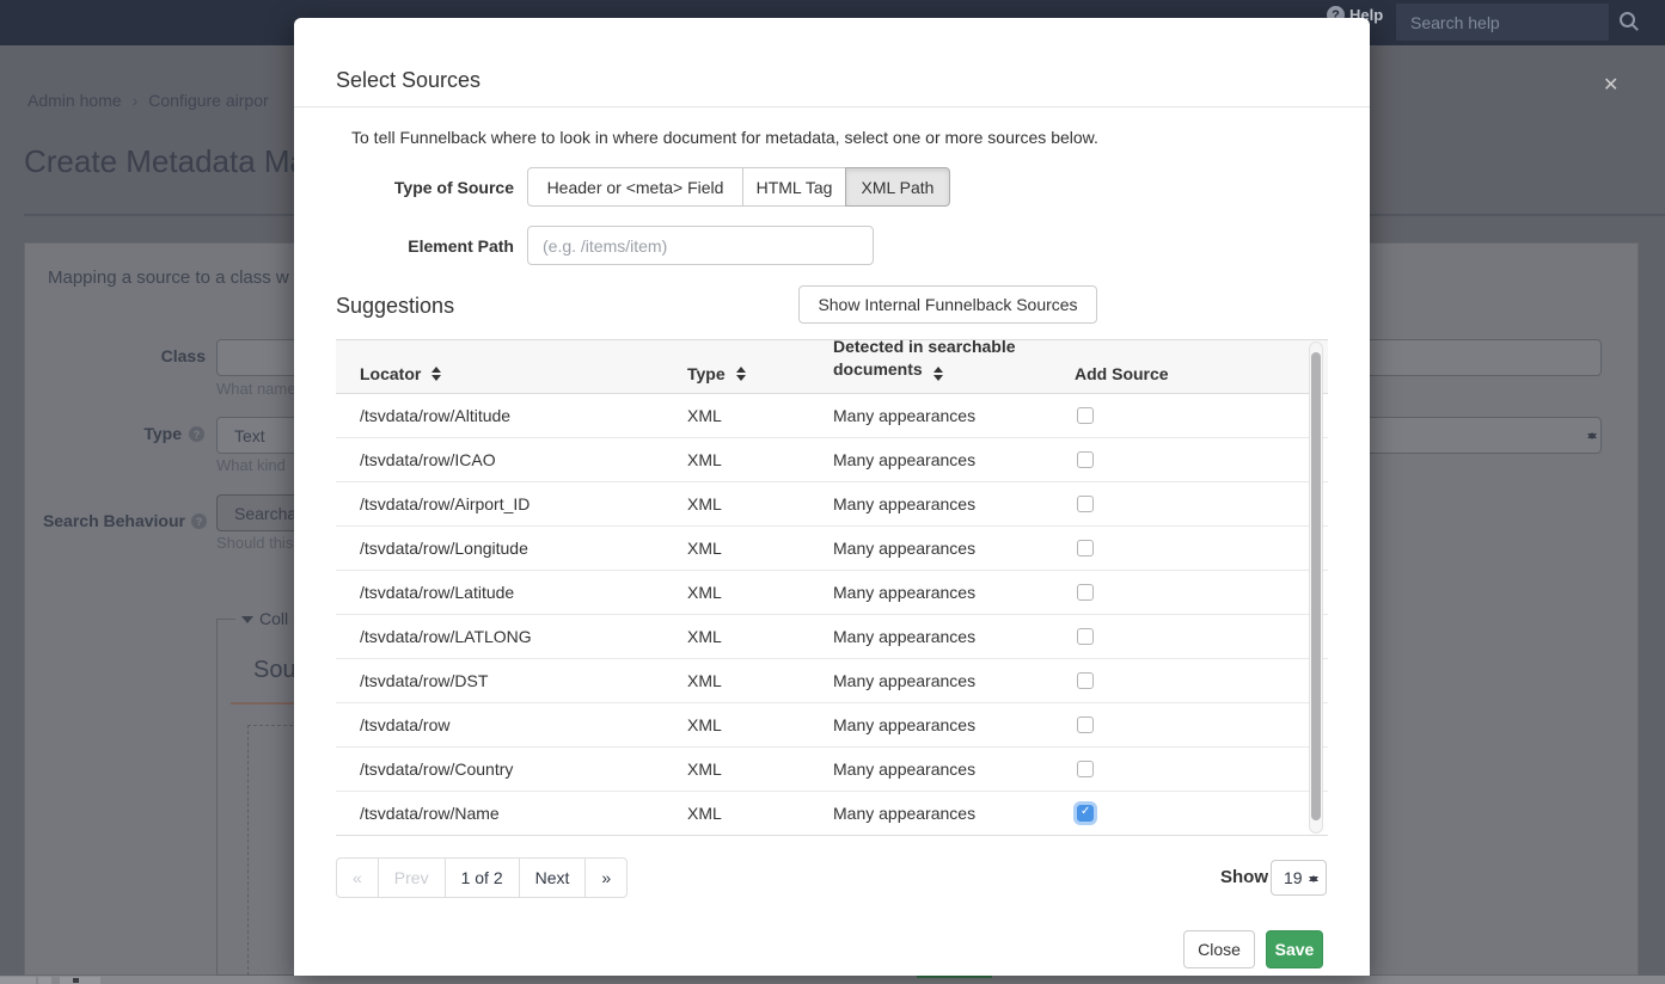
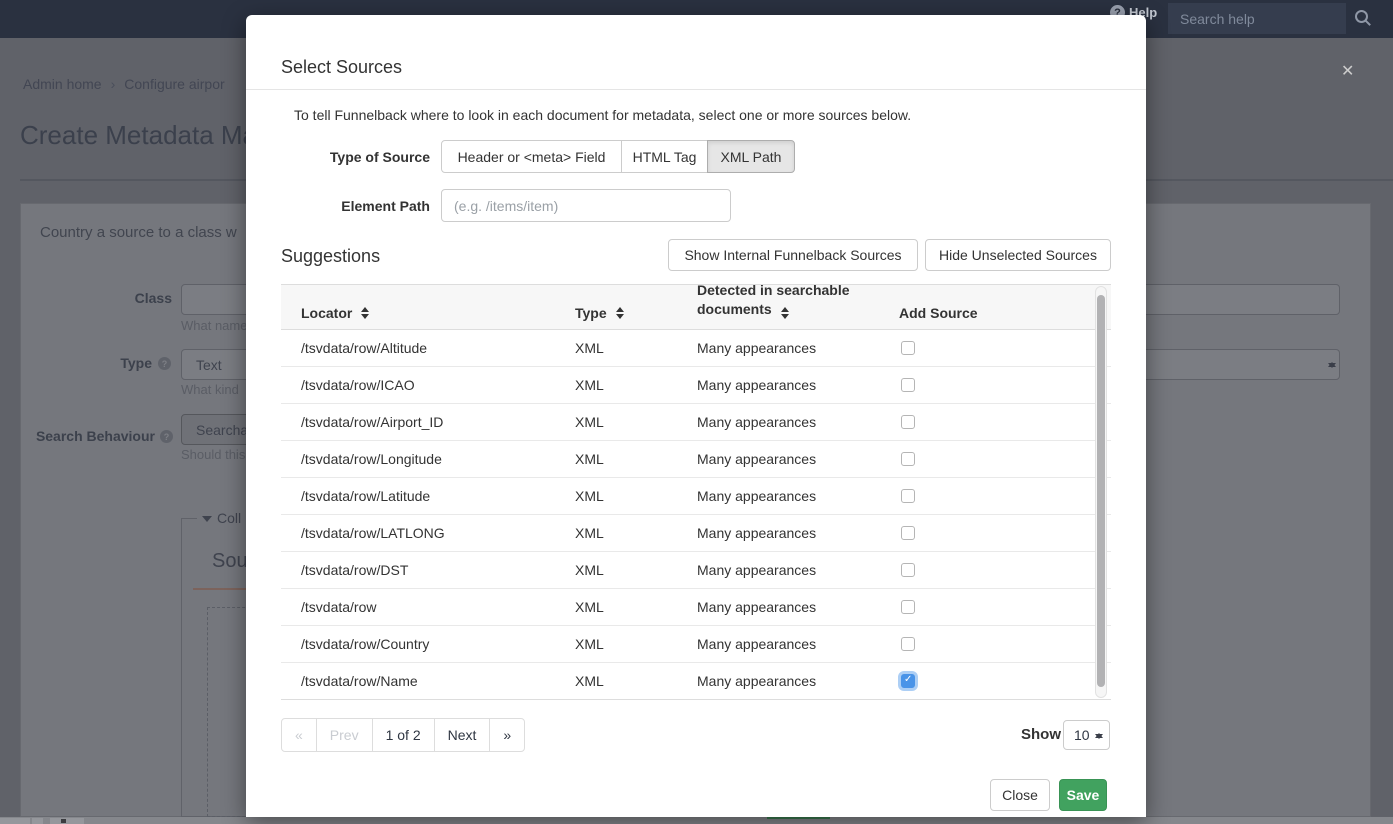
  Help
  Search help
  Admin home
  Configure airpor
  Create Metadata M
- Mapping a source to a class w
+ Country a source to a class w
  Class
  What name
  Type
  Text
  What kind
  Search Behaviour
  Searcha
  Should this
  Coll
  Sou
  Select Sources
  ✕
- To tell Funnelback where to look in where document for metadata, select one or more sources below.
+ To tell Funnelback where to look in each document for metadata, select one or more sources below.
  Type of Source
  Header or <meta> Field
  HTML Tag
  XML Path
  Element Path
  (e.g. /items/item)
  Suggestions
  Show Internal Funnelback Sources
+ Hide Unselected Sources
  Locator
  Type
  Detected in searchable documents
  Add Source
  /tsvdata/row/Altitude
  XML
  Many appearances
  /tsvdata/row/ICAO
  XML
  Many appearances
  /tsvdata/row/Airport_ID
  XML
  Many appearances
  /tsvdata/row/Longitude
  XML
  Many appearances
  /tsvdata/row/Latitude
  XML
  Many appearances
  /tsvdata/row/LATLONG
  XML
  Many appearances
  /tsvdata/row/DST
  XML
  Many appearances
  /tsvdata/row
  XML
  Many appearances
  /tsvdata/row/Country
  XML
  Many appearances
  /tsvdata/row/Name
  XML
  Many appearances
  «
  Prev
  1 of 2
  Next
  »
  Show
- 19
+ 10
  Close
  Save
